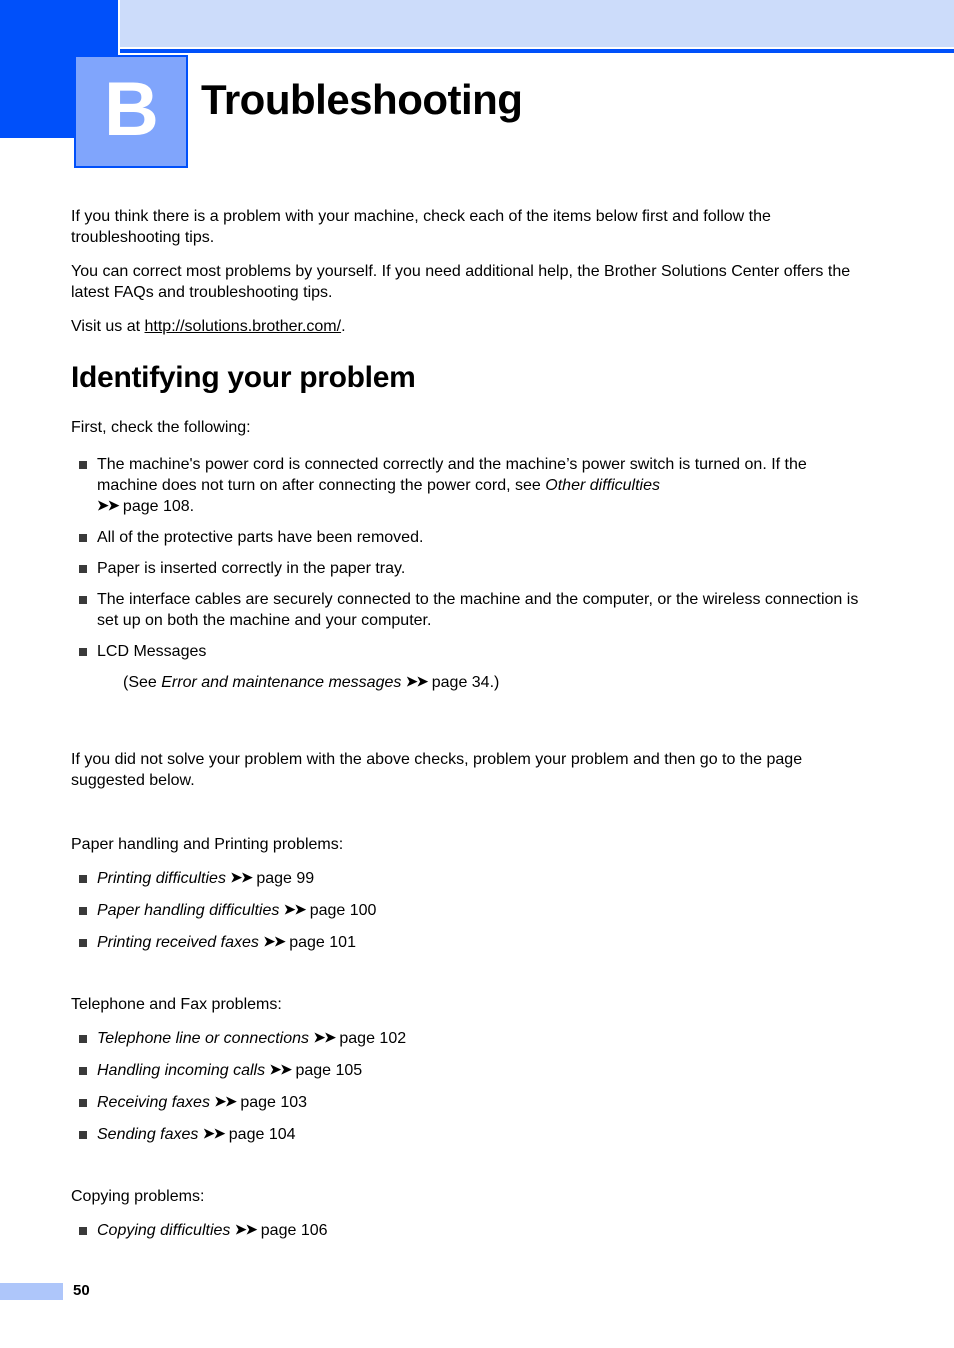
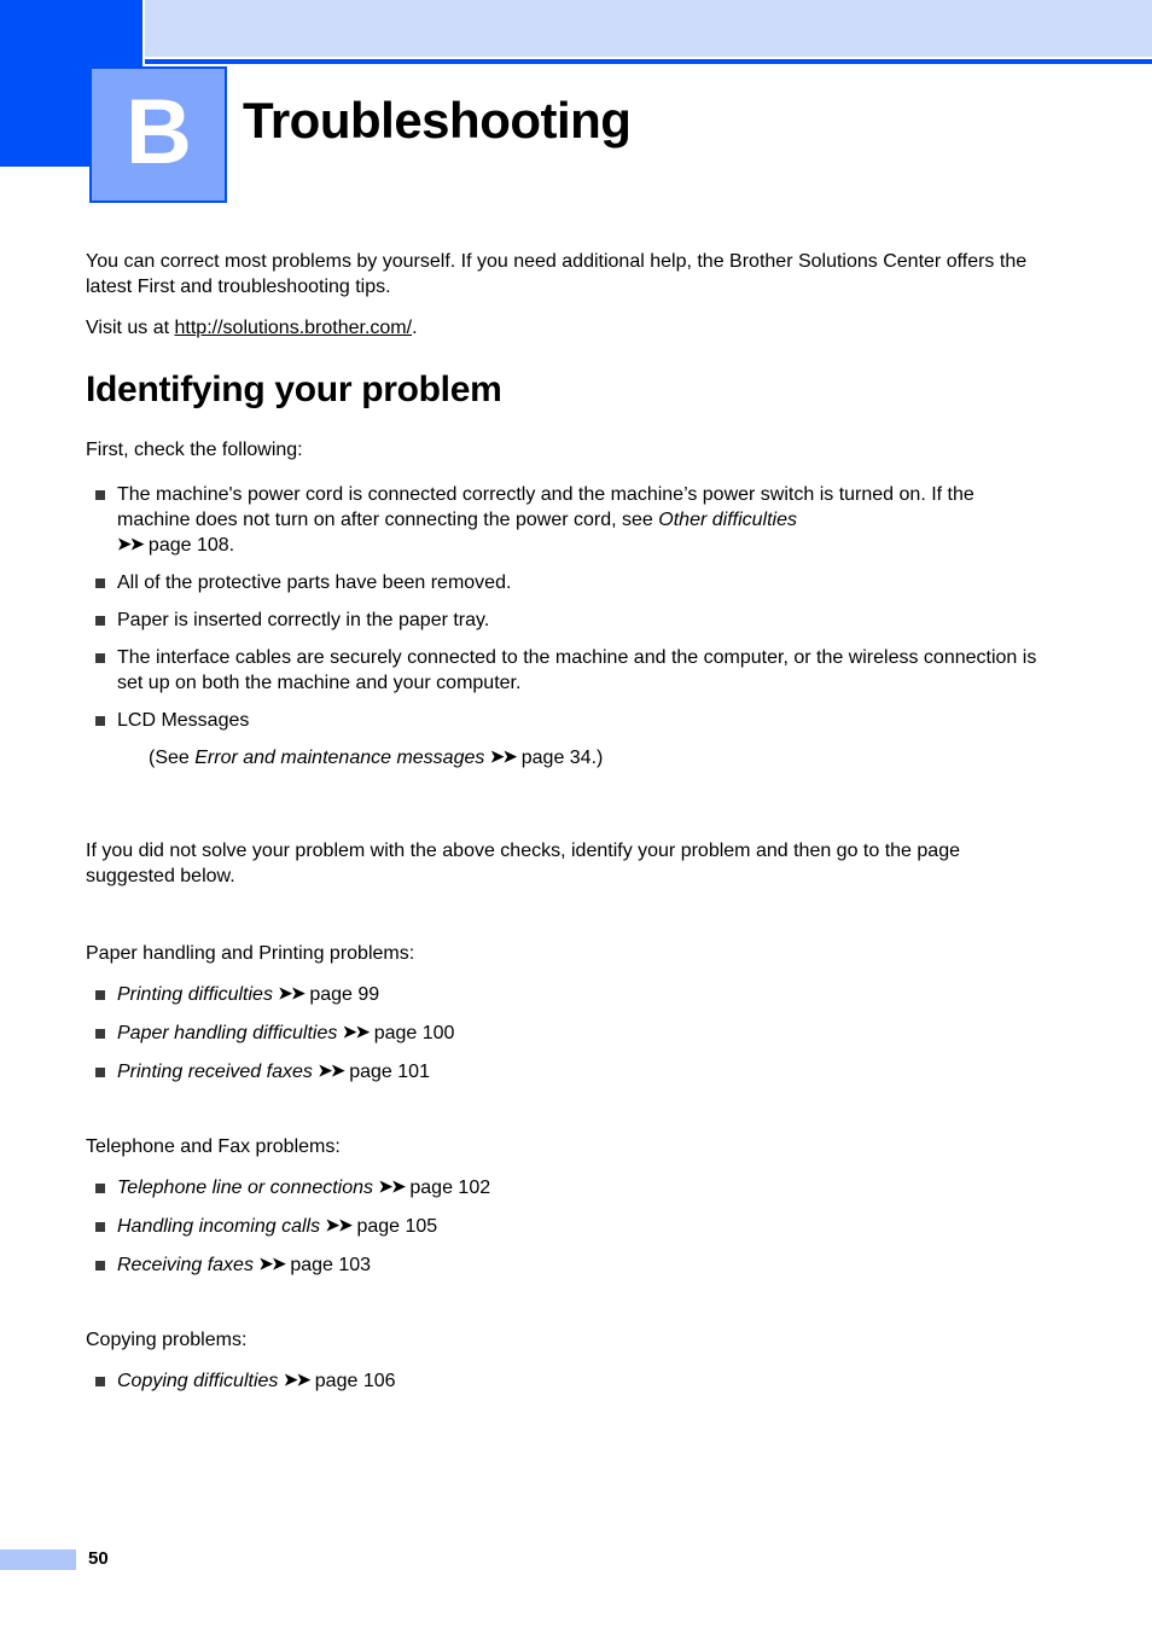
  B
  Troubleshooting
- If you think there is a problem with your machine, check each of the items below first and follow the troubleshooting tips.
- You can correct most problems by yourself. If you need additional help, the Brother Solutions Center offers the latest FAQs and troubleshooting tips.
+ You can correct most problems by yourself. If you need additional help, the Brother Solutions Center offers the latest First and troubleshooting tips.
  Visit us at http://solutions.brother.com/.
  Identifying your problem
  First, check the following:
  The machine's power cord is connected correctly and the machine’s power switch is turned on. If the machine does not turn on after connecting the power cord, see Other difficulties
  ➤➤ page 108.
  All of the protective parts have been removed.
  Paper is inserted correctly in the paper tray.
  The interface cables are securely connected to the machine and the computer, or the wireless connection is set up on both the machine and your computer.
  LCD Messages
  (See Error and maintenance messages ➤➤ page 34.)
- If you did not solve your problem with the above checks, problem your problem and then go to the page suggested below.
+ If you did not solve your problem with the above checks, identify your problem and then go to the page suggested below.
  Paper handling and Printing problems:
  Printing difficulties ➤➤ page 99
  Paper handling difficulties ➤➤ page 100
  Printing received faxes ➤➤ page 101
  Telephone and Fax problems:
  Telephone line or connections ➤➤ page 102
  Handling incoming calls ➤➤ page 105
  Receiving faxes ➤➤ page 103
- Sending faxes ➤➤ page 104
  Copying problems:
  Copying difficulties ➤➤ page 106
  50
